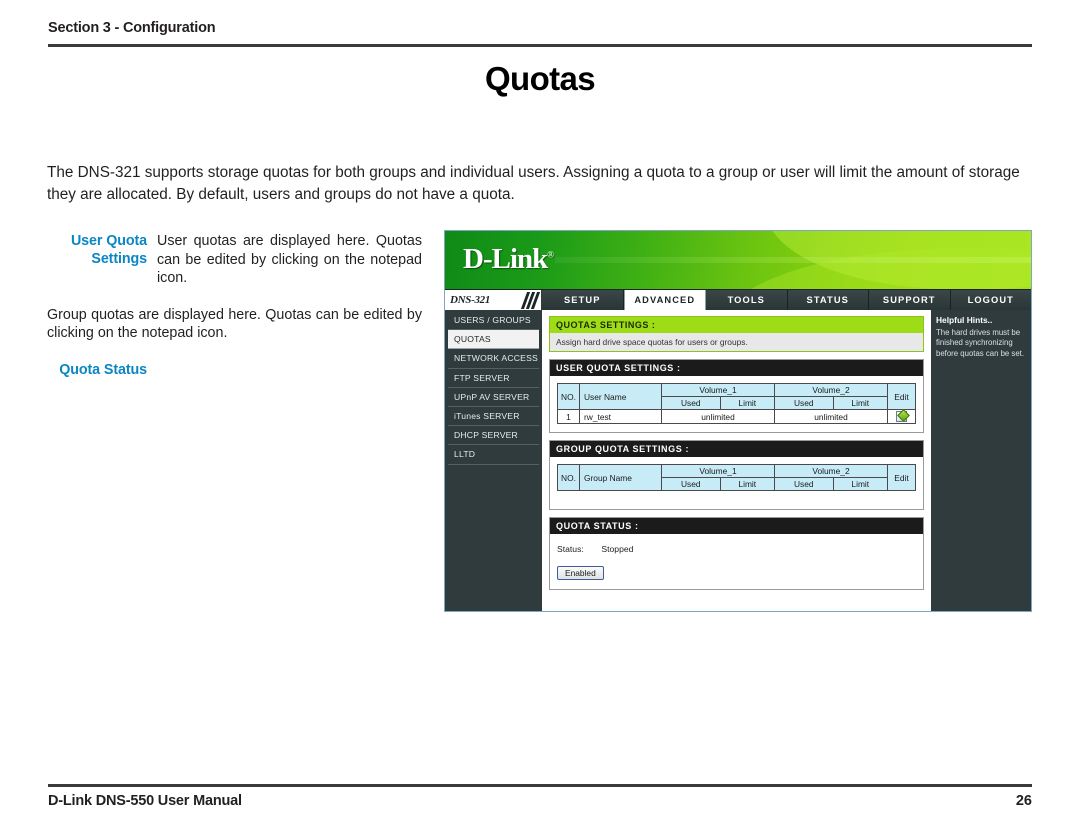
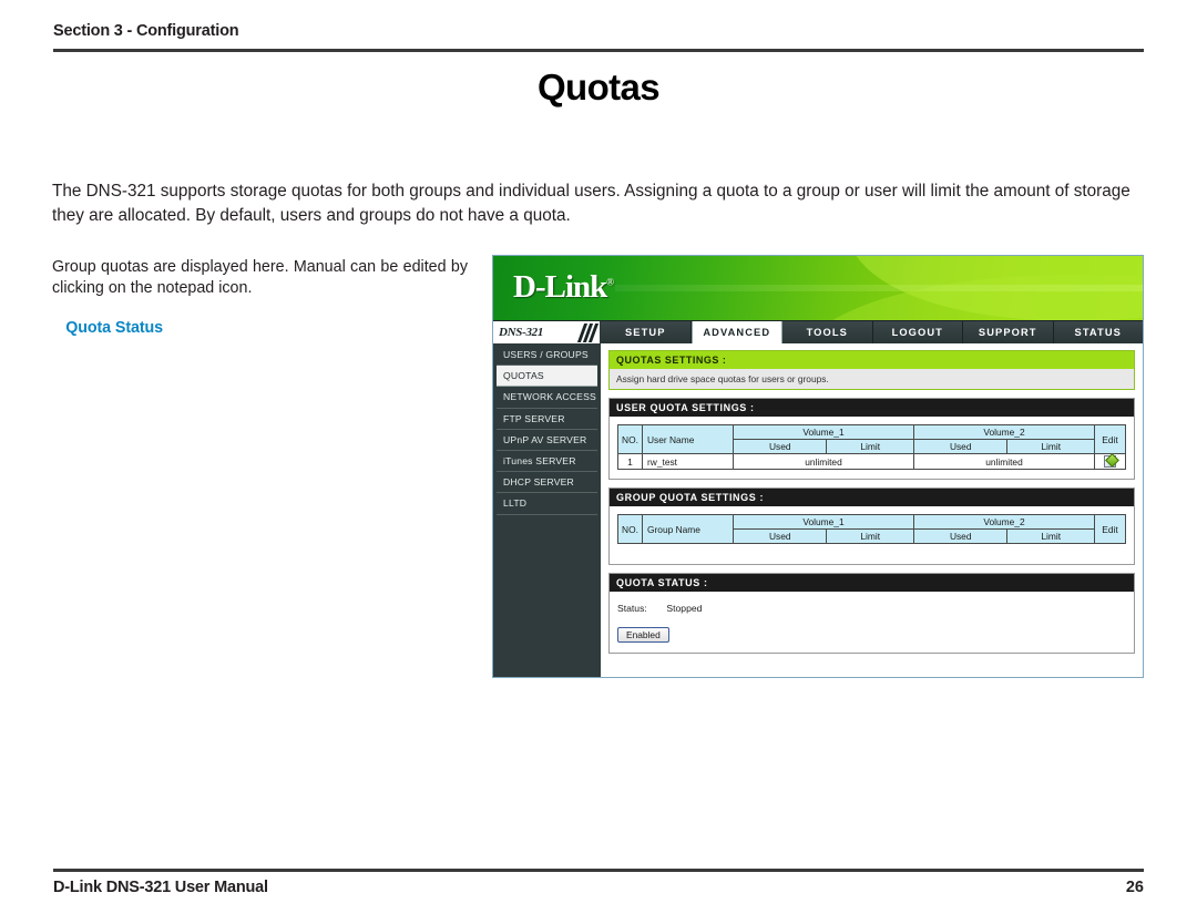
  Section 3 - Configuration
  Quotas
  The DNS-321 supports storage quotas for both groups and individual users. Assigning a quota to a group or user will limit the amount of storage they are allocated. By default, users and groups do not have a quota.
- User Quota Settings
- User quotas are displayed here. Quotas can be edited by clicking on the notepad icon.
- Group quotas are displayed here. Quotas can be edited by clicking on the notepad icon.
+ Group quotas are displayed here. Manual can be edited by clicking on the notepad icon.
  Quota Status
  D-Link®
  DNS-321
  SETUP
  ADVANCED
  TOOLS
- STATUS
+ LOGOUT
  SUPPORT
- LOGOUT
+ STATUS
  USERS / GROUPS
  QUOTAS
  NETWORK ACCESS
  FTP SERVER
  UPnP AV SERVER
  iTunes SERVER
  DHCP SERVER
  LLTD
  QUOTAS SETTINGS :
  Assign hard drive space quotas for users or groups.
  USER QUOTA SETTINGS :
  NO.	User Name	Volume_1	Volume_2	Edit
  Used	Limit	Used	Limit
  1	rw_test	unlimited	unlimited
  GROUP QUOTA SETTINGS :
  NO.	Group Name	Volume_1	Volume_2	Edit
  Used	Limit	Used	Limit
  QUOTA STATUS :
  Status: Stopped
  Enabled
- Helpful Hints..
- The hard drives must be finished synchronizing before quotas can be set.
- D-Link DNS-550 User Manual
+ D-Link DNS-321 User Manual
  26
